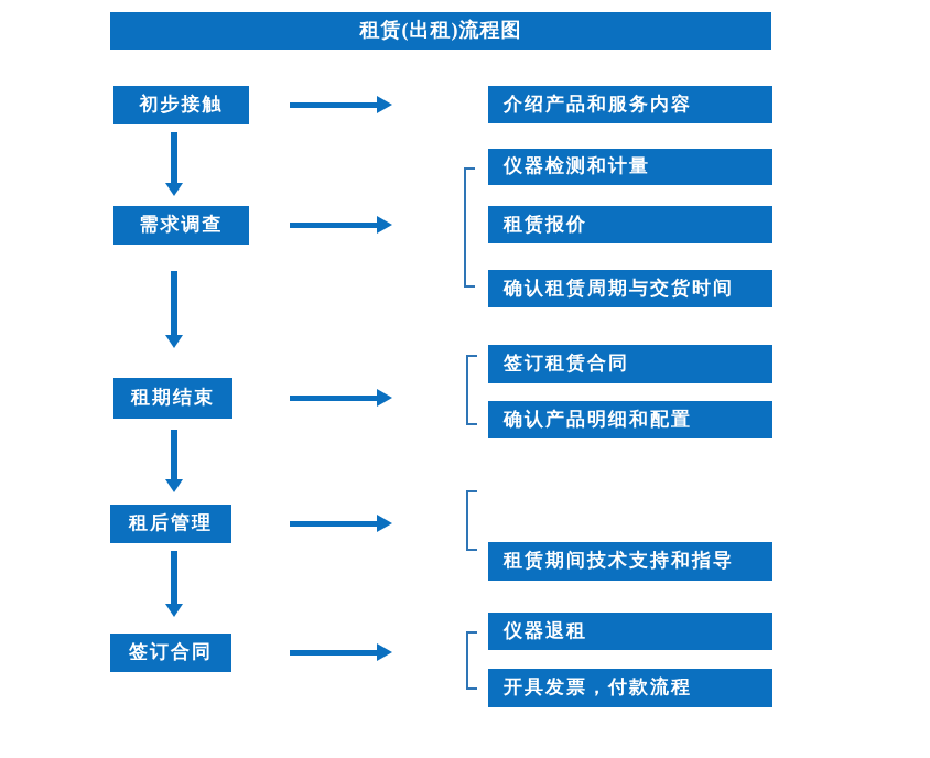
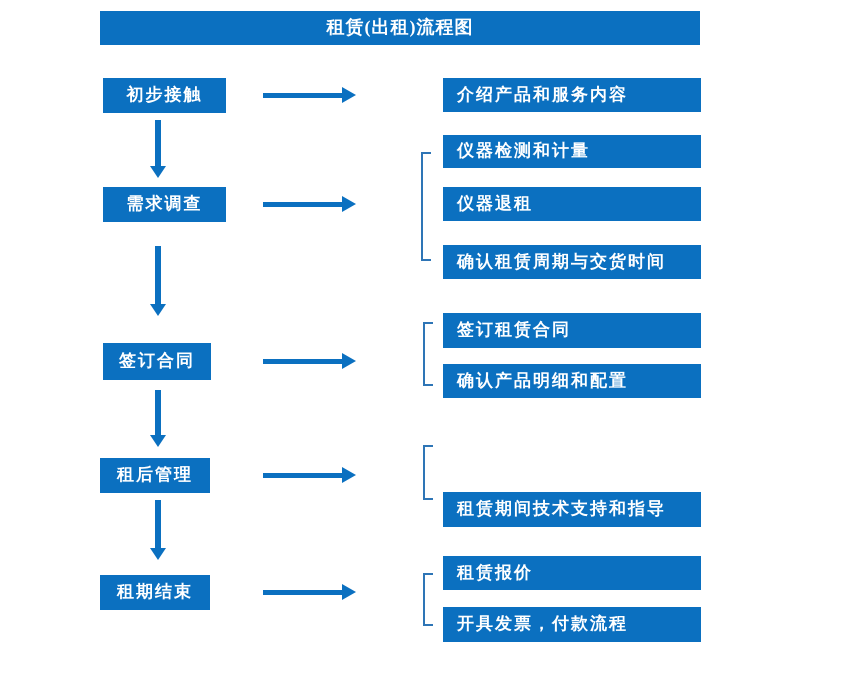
  租赁(出租)流程图
  初步接触
  需求调查
- 租期结束
+ 签订合同
  租后管理
- 签订合同
+ 租期结束
  介绍产品和服务内容
  仪器检测和计量
- 租赁报价
+ 仪器退租
  确认租赁周期与交货时间
  签订租赁合同
  确认产品明细和配置
  租赁期间技术支持和指导
- 仪器退租
+ 租赁报价
  开具发票，付款流程
